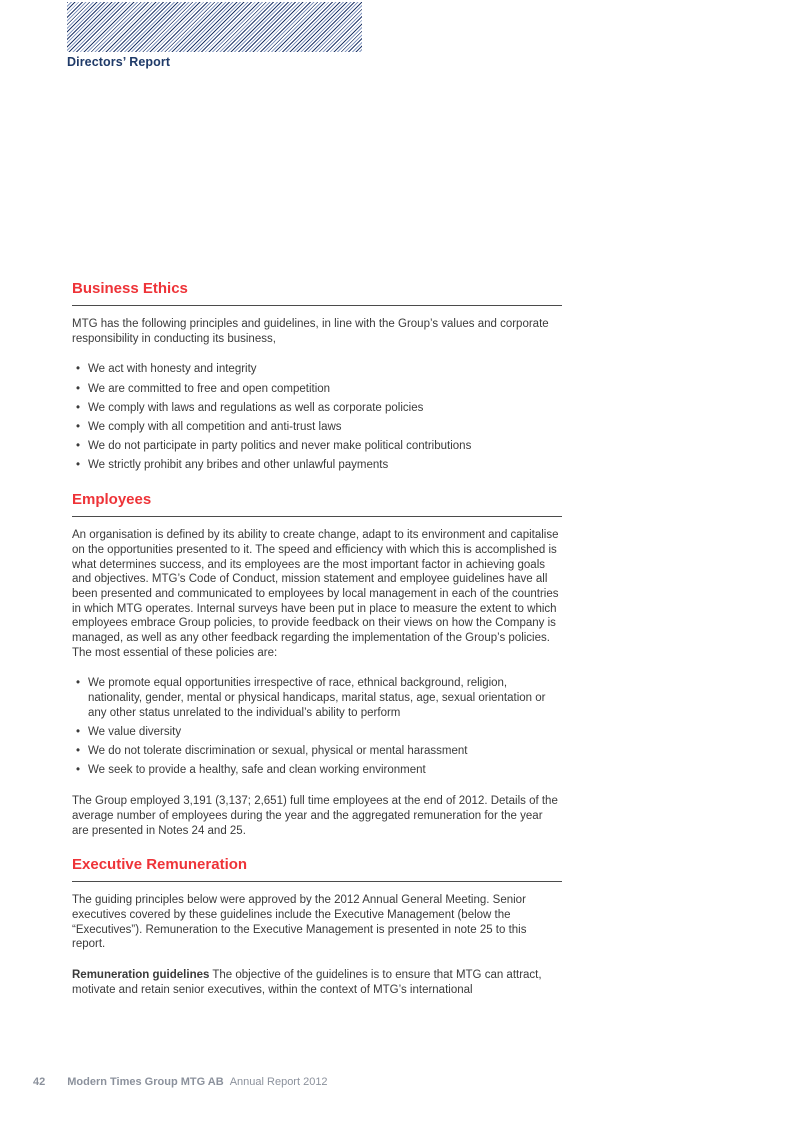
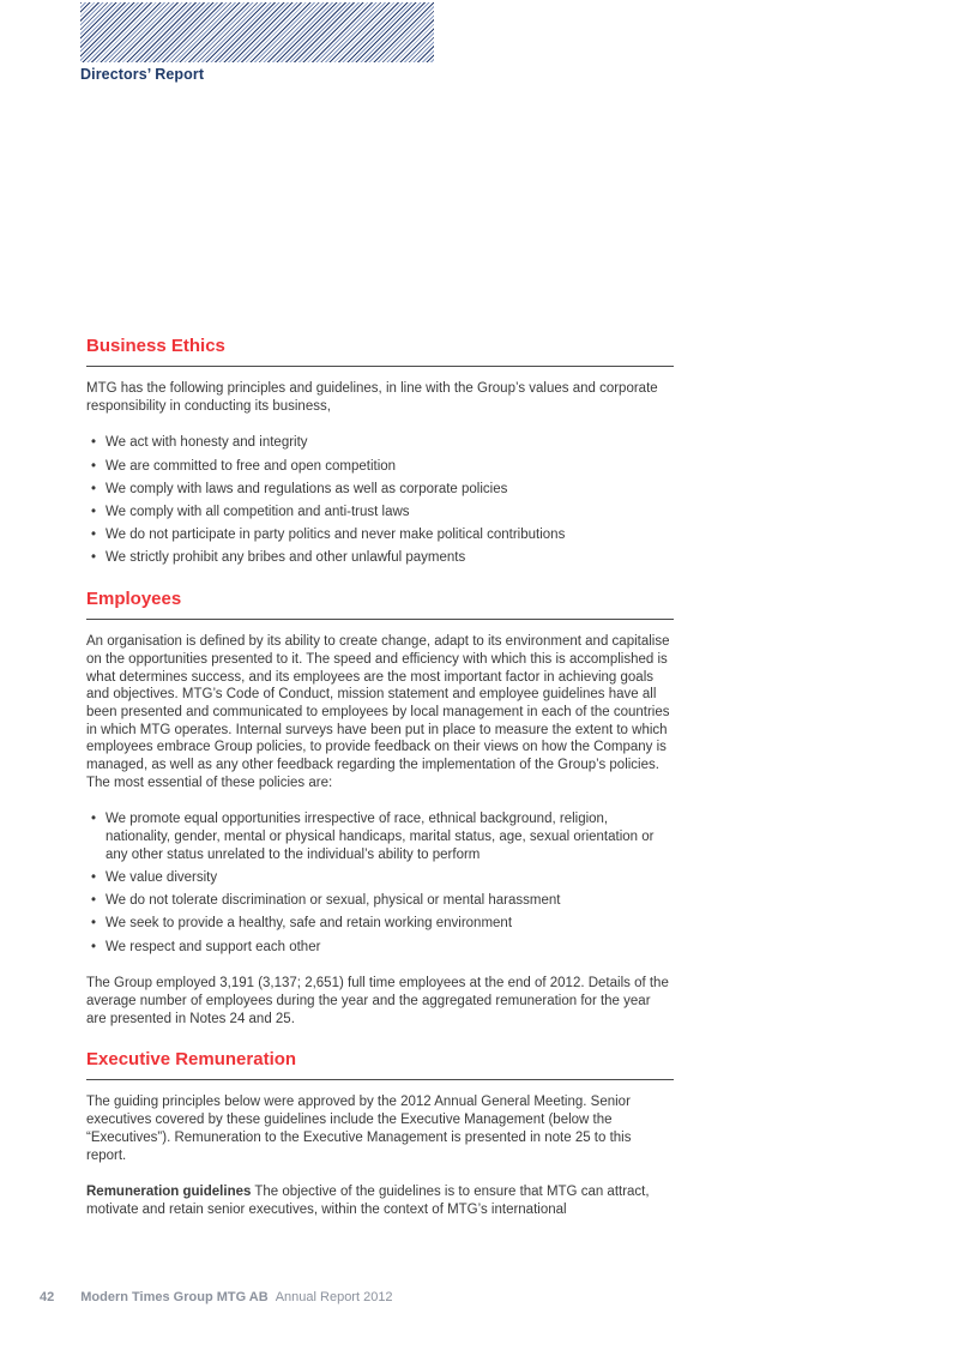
  Directors’ Report
  Business Ethics
  MTG has the following principles and guidelines, in line with the Group’s values and corporate responsibility in conducting its business,
  We act with honesty and integrity
  We are committed to free and open competition
  We comply with laws and regulations as well as corporate policies
  We comply with all competition and anti-trust laws
  We do not participate in party politics and never make political contributions
  We strictly prohibit any bribes and other unlawful payments
  Employees
  An organisation is defined by its ability to create change, adapt to its environment and capitalise on the opportunities presented to it. The speed and efficiency with which this is accomplished is what determines success, and its employees are the most important factor in achieving goals and objectives. MTG’s Code of Conduct, mission statement and employee guidelines have all been presented and communicated to employees by local management in each of the countries in which MTG operates. Internal surveys have been put in place to measure the extent to which employees embrace Group policies, to provide feedback on their views on how the Company is managed, as well as any other feedback regarding the implementation of the Group’s policies. The most essential of these policies are:
  We promote equal opportunities irrespective of race, ethnical background, religion, nationality, gender, mental or physical handicaps, marital status, age, sexual orientation or any other status unrelated to the individual’s ability to perform
  We value diversity
  We do not tolerate discrimination or sexual, physical or mental harassment
- We seek to provide a healthy, safe and clean working environment
+ We seek to provide a healthy, safe and retain working environment
+ We respect and support each other
  The Group employed 3,191 (3,137; 2,651) full time employees at the end of 2012. Details of the average number of employees during the year and the aggregated remuneration for the year are presented in Notes 24 and 25.
  Executive Remuneration
  The guiding principles below were approved by the 2012 Annual General Meeting. Senior executives covered by these guidelines include the Executive Management (below the “Executives”). Remuneration to the Executive Management is presented in note 25 to this report.
  Remuneration guidelines The objective of the guidelines is to ensure that MTG can attract, motivate and retain senior executives, within the context of MTG’s international
  42 Modern Times Group MTG AB Annual Report 2012
